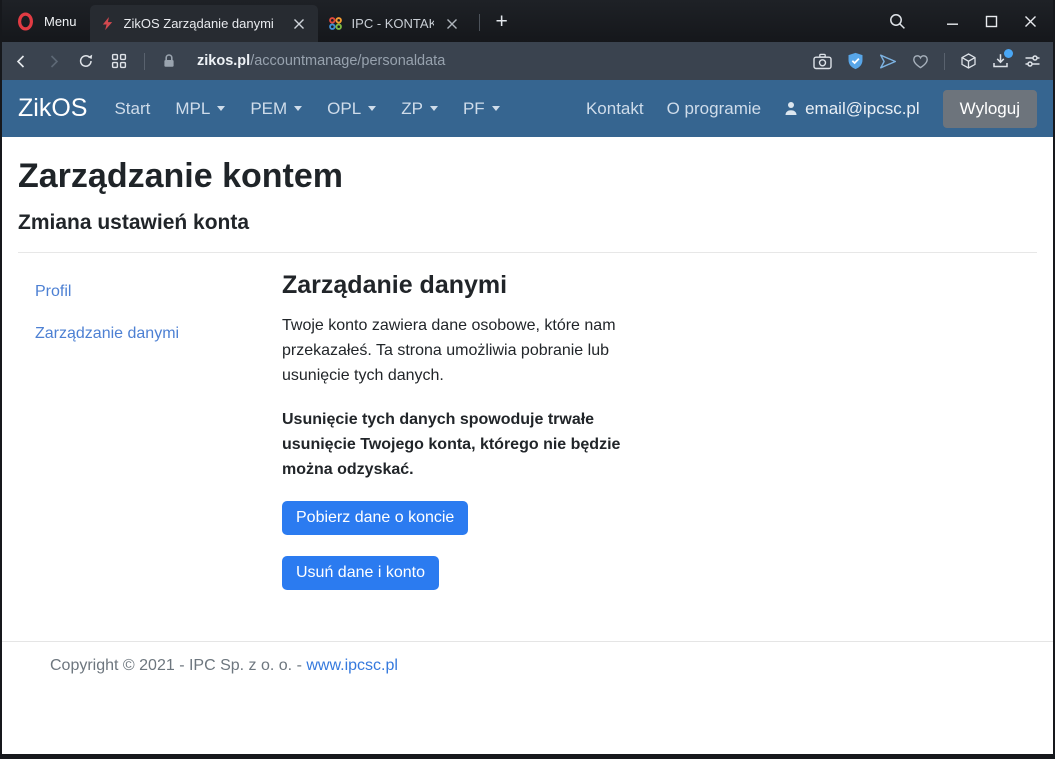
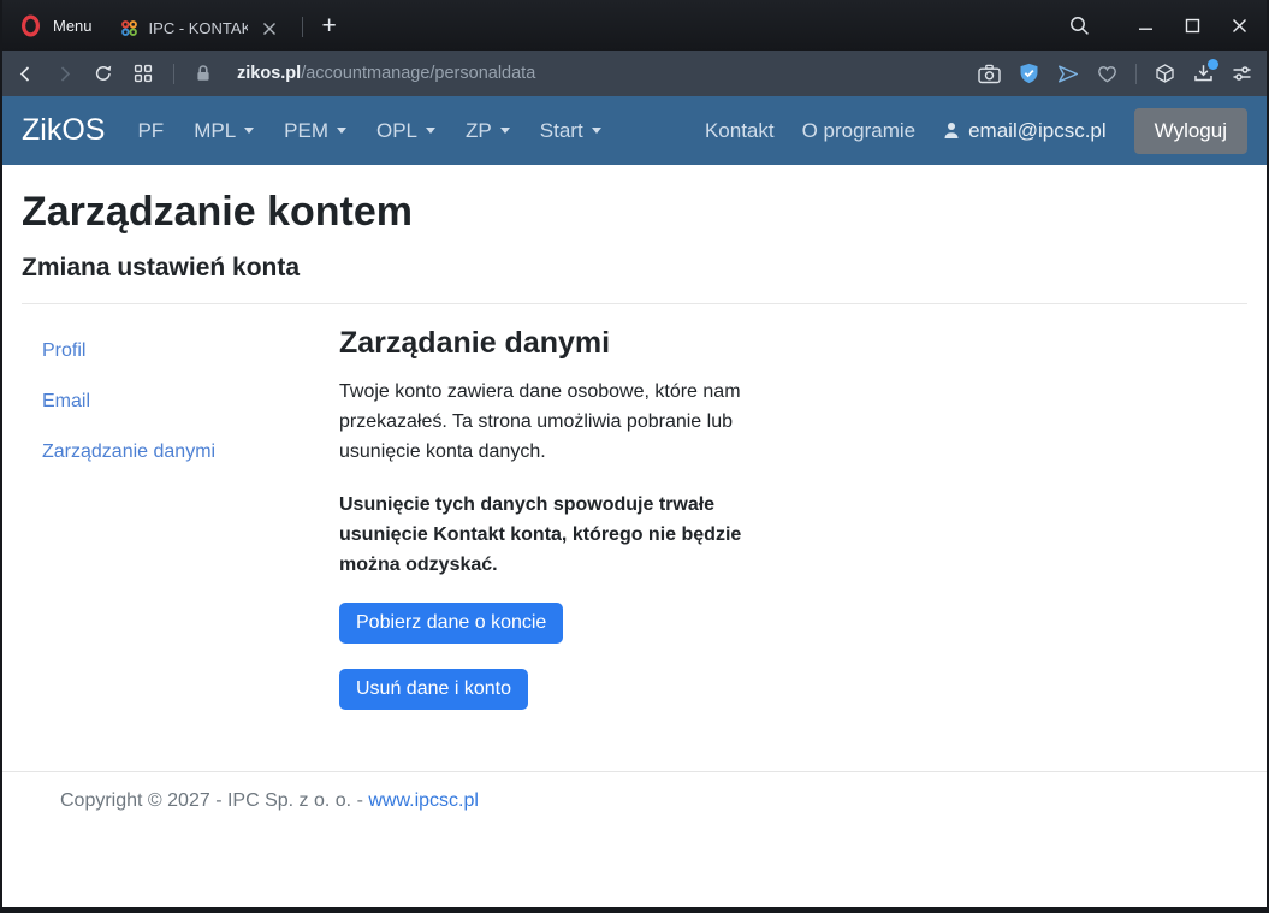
  Menu
- ZikOS Zarządanie danymi
  IPC - KONTAK
  +
  zikos.pl/accountmanage/personaldata
  ZikOS
- Start
+ PF
  MPL
  PEM
  OPL
  ZP
- PF
+ Start
  Kontakt
  O programie
  email@ipcsc.pl
  Wyloguj
  Zarządzanie kontem
  Zmiana ustawień konta
  Profil
+ Email
  Zarządzanie danymi
  Zarządanie danymi
- Twoje konto zawiera dane osobowe, które nam przekazałeś. Ta strona umożliwia pobranie lub usunięcie tych danych.
+ Twoje konto zawiera dane osobowe, które nam przekazałeś. Ta strona umożliwia pobranie lub usunięcie konta danych.
- Usunięcie tych danych spowoduje trwałe usunięcie Twojego konta, którego nie będzie można odzyskać.
+ Usunięcie tych danych spowoduje trwałe usunięcie Kontakt konta, którego nie będzie można odzyskać.
  Pobierz dane o koncie
  Usuń dane i konto
- Copyright © 2021 - IPC Sp. z o. o. - www.ipcsc.pl
+ Copyright © 2027 - IPC Sp. z o. o. - www.ipcsc.pl
